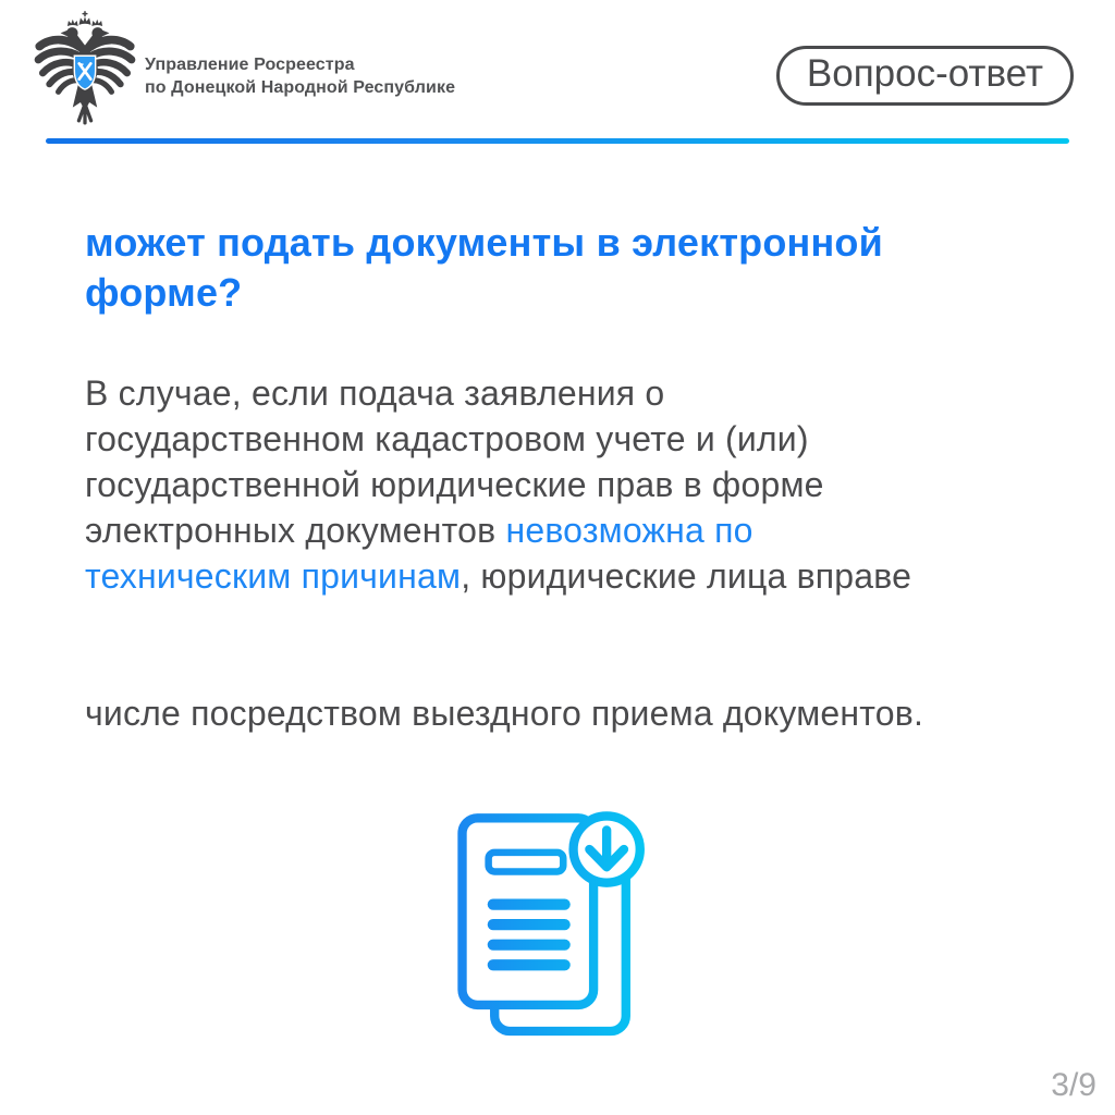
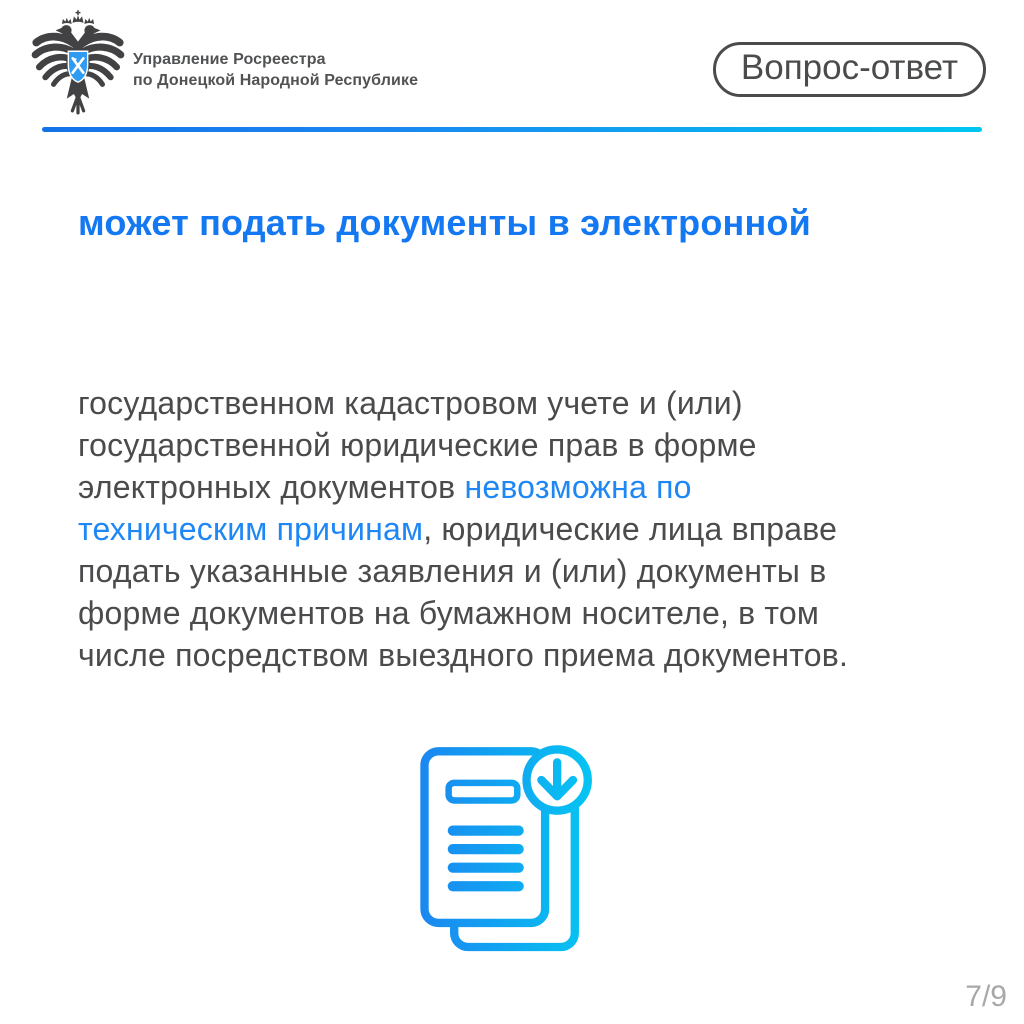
  Управление Росреестра
  по Донецкой Народной Республике
  Вопрос-ответ
  может подать документы в электронной
- форме?
- В случае, если подача заявления о
  государственном кадастровом учете и (или)
  государственной юридические прав в форме
  электронных документов невозможна по
  техническим причинам, юридические лица вправе
+ подать указанные заявления и (или) документы в
+ форме документов на бумажном носителе, в том
  числе посредством выездного приема документов.
- 3/9
+ 7/9
